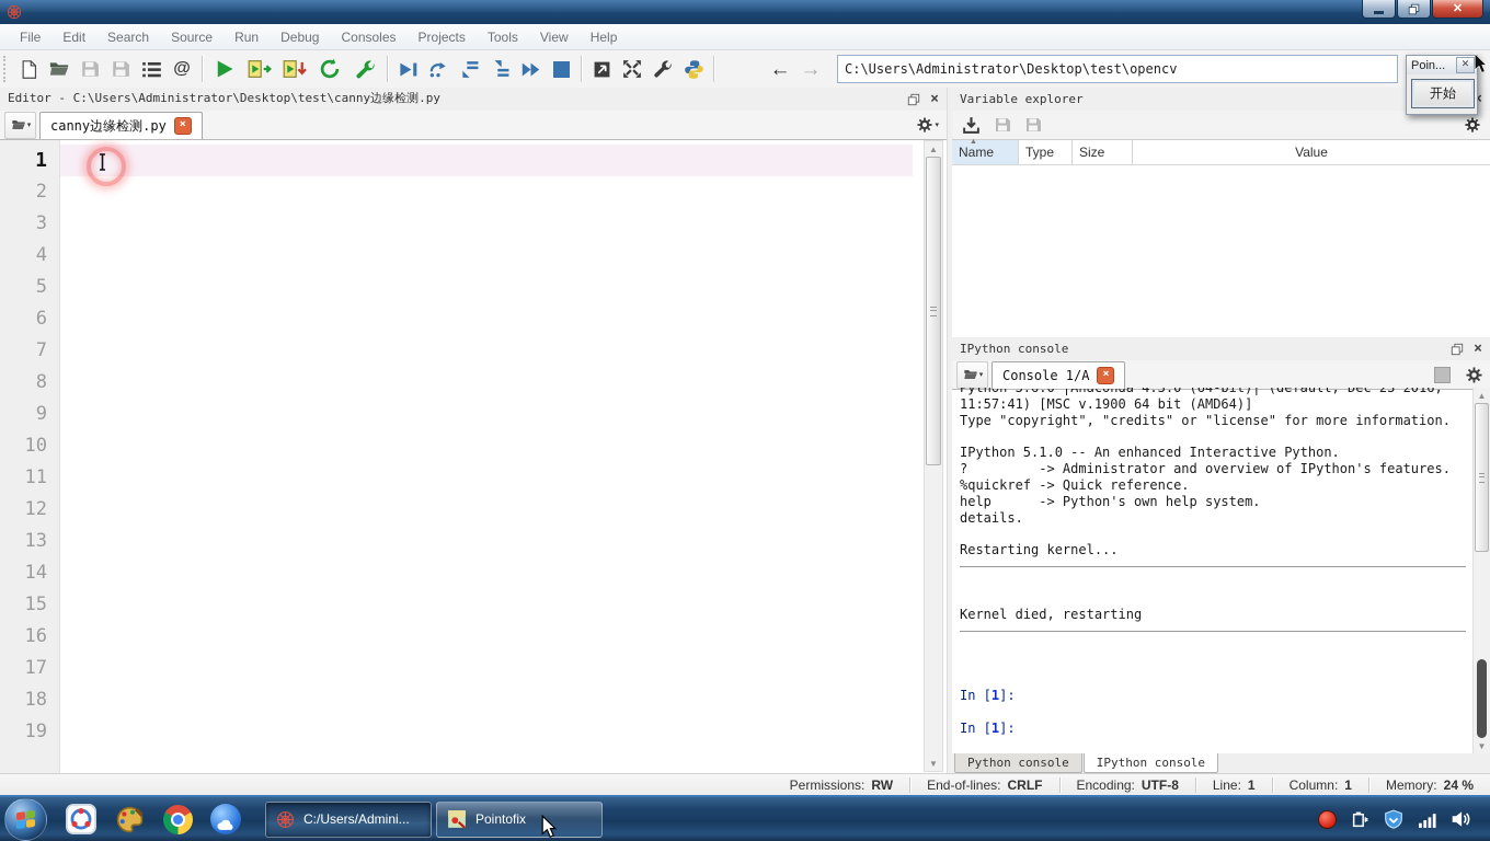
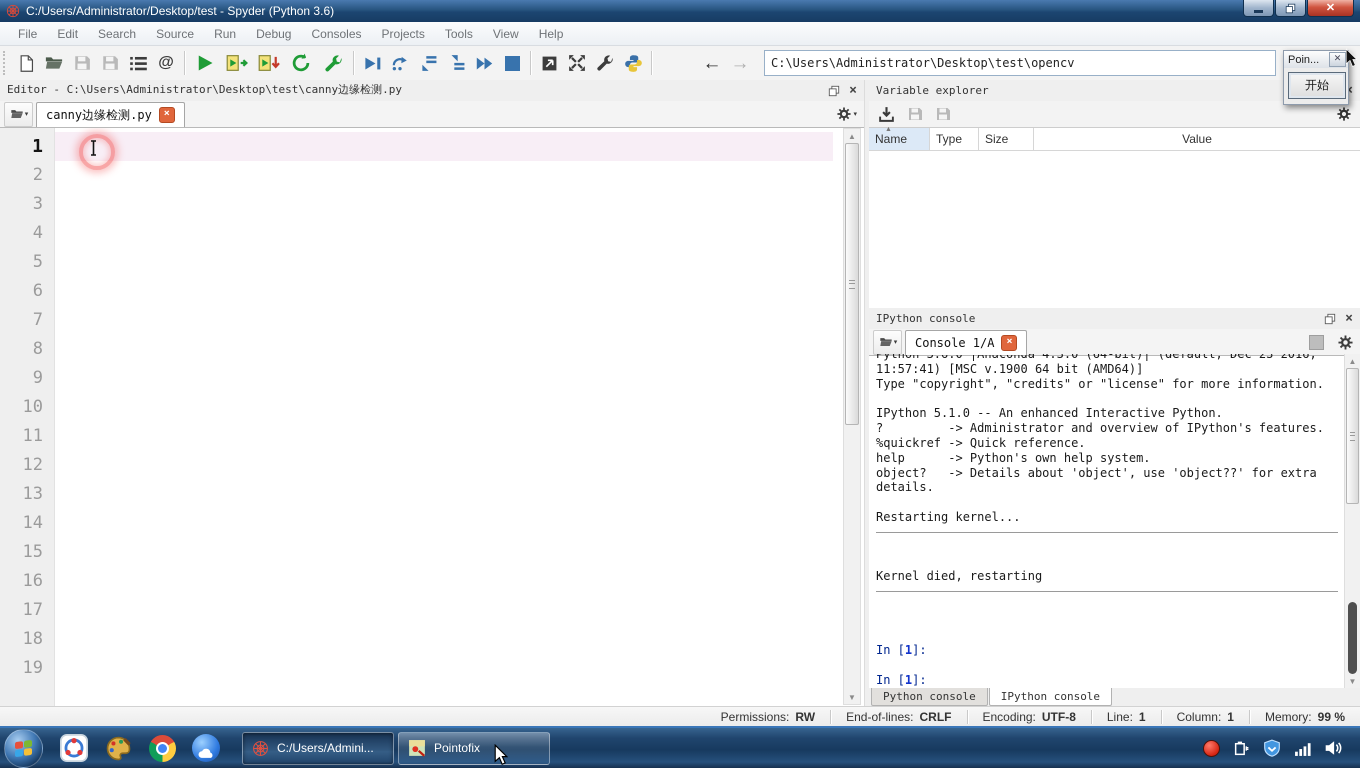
+ C:/Users/Administrator/Desktop/test - Spyder (Python 3.6)
  ✕
  File
  Edit
  Search
  Source
  Run
  Debug
  Consoles
  Projects
  Tools
  View
  Help
  @
  ←
  →
  C:\Users\Administrator\Desktop\test\opencv
  Poin...
  ✕
  开始
  Editor - C:\Users\Administrator\Desktop\test\canny边缘检测.py
  ×
  canny边缘检测.py
  ×
  1
  2
  3
  4
  5
  6
  7
  8
  9
  10
  11
  12
  13
  14
  15
  16
  17
  18
  19
  ▲
  ▼
  Variable explorer
  ×
  Name
  Type
  Size
  Value
  IPython console
  ×
  Console 1/A
  ×
  Pytha 4.3.0 (64-bit)| (default, Dec 23 2016,
  11:57:41) [MSC v.1900 64 bit (AMD64)]
  Type "copyright", "credits" or "license" for more information.
  IPython 5.1.0 -- An enhanced Interactive Python.
  ? -> Administrator and overview of IPython's features.
  %quickref -> Quick reference.
  help -> Python's own help system.
+ object? -> Details about 'object', use 'object??' for extra
  details.
  Restarting kernel...
  Kernel died, restarting
  In [1]:
  In [1]:
  ▲
  ▼
  Python console
  IPython console
  Permissions:
  RW
  End-of-lines:
  CRLF
  Encoding:
  UTF-8
  Line:
  1
  Column:
  1
  Memory:
- 24 %
+ 99 %
  C:/Users/Admini...
  Pointofix
